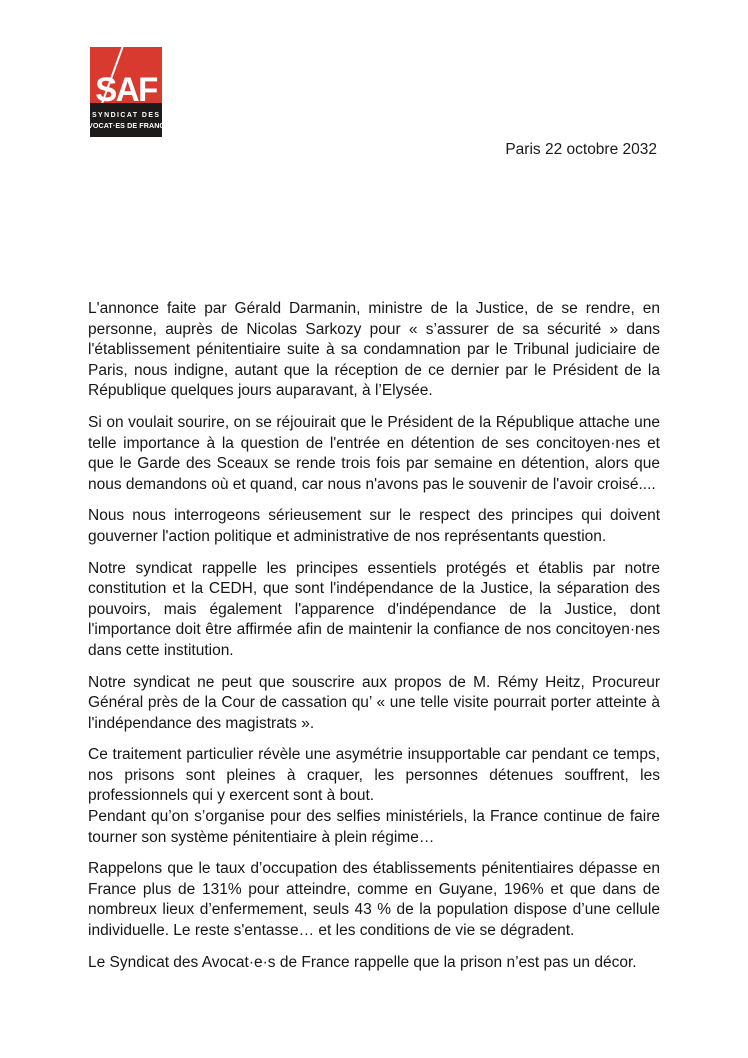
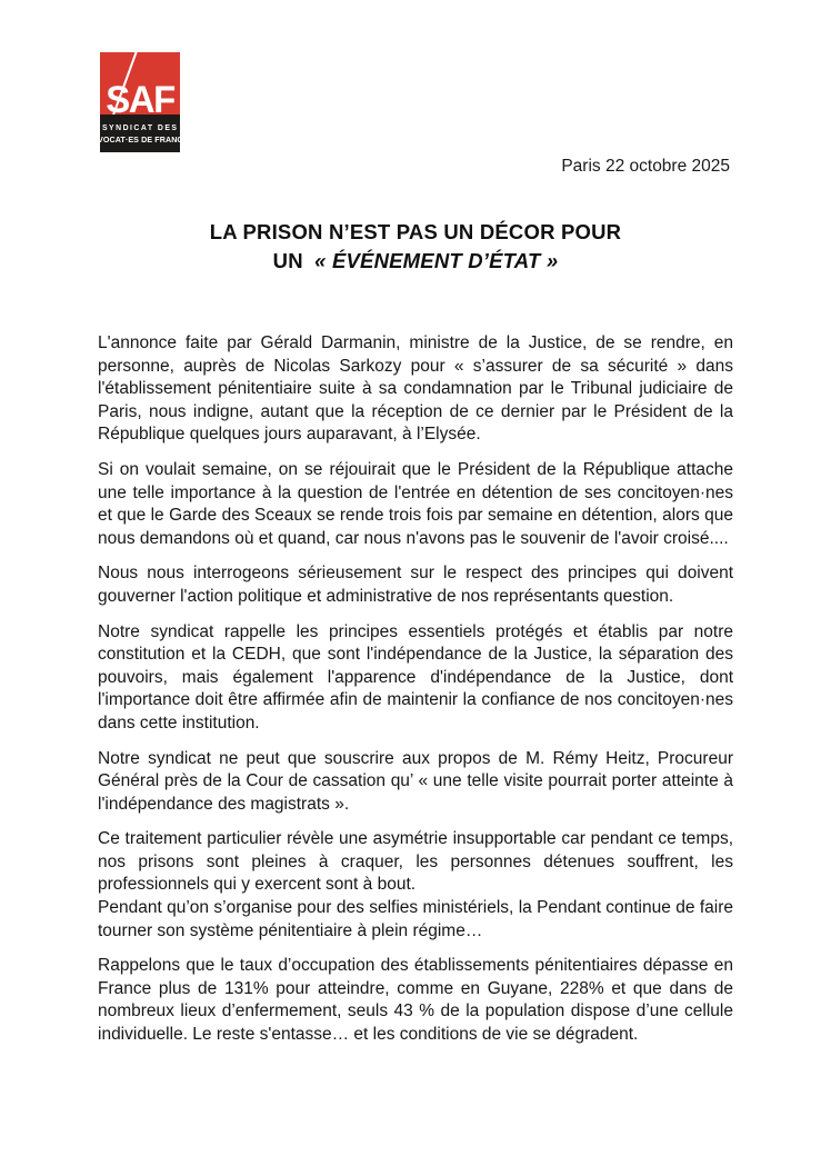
  SAF
  SYNDICAT DES
  AVOCAT·ES DE FRANCE
- Paris 22 octobre 2032
+ Paris 22 octobre 2025
+ LA PRISON N’EST PAS UN DÉCOR POUR
+ UN « ÉVÉNEMENT D’ÉTAT »
  L'annonce faite par Gérald Darmanin, ministre de la Justice, de se rendre, en personne, auprès de Nicolas Sarkozy pour « s’assurer de sa sécurité » dans l'établissement pénitentiaire suite à sa condamnation par le Tribunal judiciaire de Paris, nous indigne, autant que la réception de ce dernier par le Président de la République quelques jours auparavant, à l’Elysée.
- Si on voulait sourire, on se réjouirait que le Président de la République attache une telle importance à la question de l'entrée en détention de ses concitoyen·nes et que le Garde des Sceaux se rende trois fois par semaine en détention, alors que nous demandons où et quand, car nous n'avons pas le souvenir de l'avoir croisé....
+ Si on voulait semaine, on se réjouirait que le Président de la République attache une telle importance à la question de l'entrée en détention de ses concitoyen·nes et que le Garde des Sceaux se rende trois fois par semaine en détention, alors que nous demandons où et quand, car nous n'avons pas le souvenir de l'avoir croisé....
  Nous nous interrogeons sérieusement sur le respect des principes qui doivent gouverner l'action politique et administrative de nos représentants question.
  Notre syndicat rappelle les principes essentiels protégés et établis par notre constitution et la CEDH, que sont l'indépendance de la Justice, la séparation des pouvoirs, mais également l'apparence d'indépendance de la Justice, dont l'importance doit être affirmée afin de maintenir la confiance de nos concitoyen·nes dans cette institution.
  Notre syndicat ne peut que souscrire aux propos de M. Rémy Heitz, Procureur Général près de la Cour de cassation qu’ « une telle visite pourrait porter atteinte à l'indépendance des magistrats ».
  Ce traitement particulier révèle une asymétrie insupportable car pendant ce temps, nos prisons sont pleines à craquer, les personnes détenues souffrent, les professionnels qui y exercent sont à bout.
- Pendant qu’on s’organise pour des selfies ministériels, la France continue de faire tourner son système pénitentiaire à plein régime…
+ Pendant qu’on s’organise pour des selfies ministériels, la Pendant continue de faire tourner son système pénitentiaire à plein régime…
- Rappelons que le taux d’occupation des établissements pénitentiaires dépasse en France plus de 131% pour atteindre, comme en Guyane, 196% et que dans de nombreux lieux d’enfermement, seuls 43 % de la population dispose d’une cellule individuelle. Le reste s'entasse… et les conditions de vie se dégradent.
+ Rappelons que le taux d’occupation des établissements pénitentiaires dépasse en France plus de 131% pour atteindre, comme en Guyane, 228% et que dans de nombreux lieux d’enfermement, seuls 43 % de la population dispose d’une cellule individuelle. Le reste s'entasse… et les conditions de vie se dégradent.
- Le Syndicat des Avocat·e·s de France rappelle que la prison n’est pas un décor.
